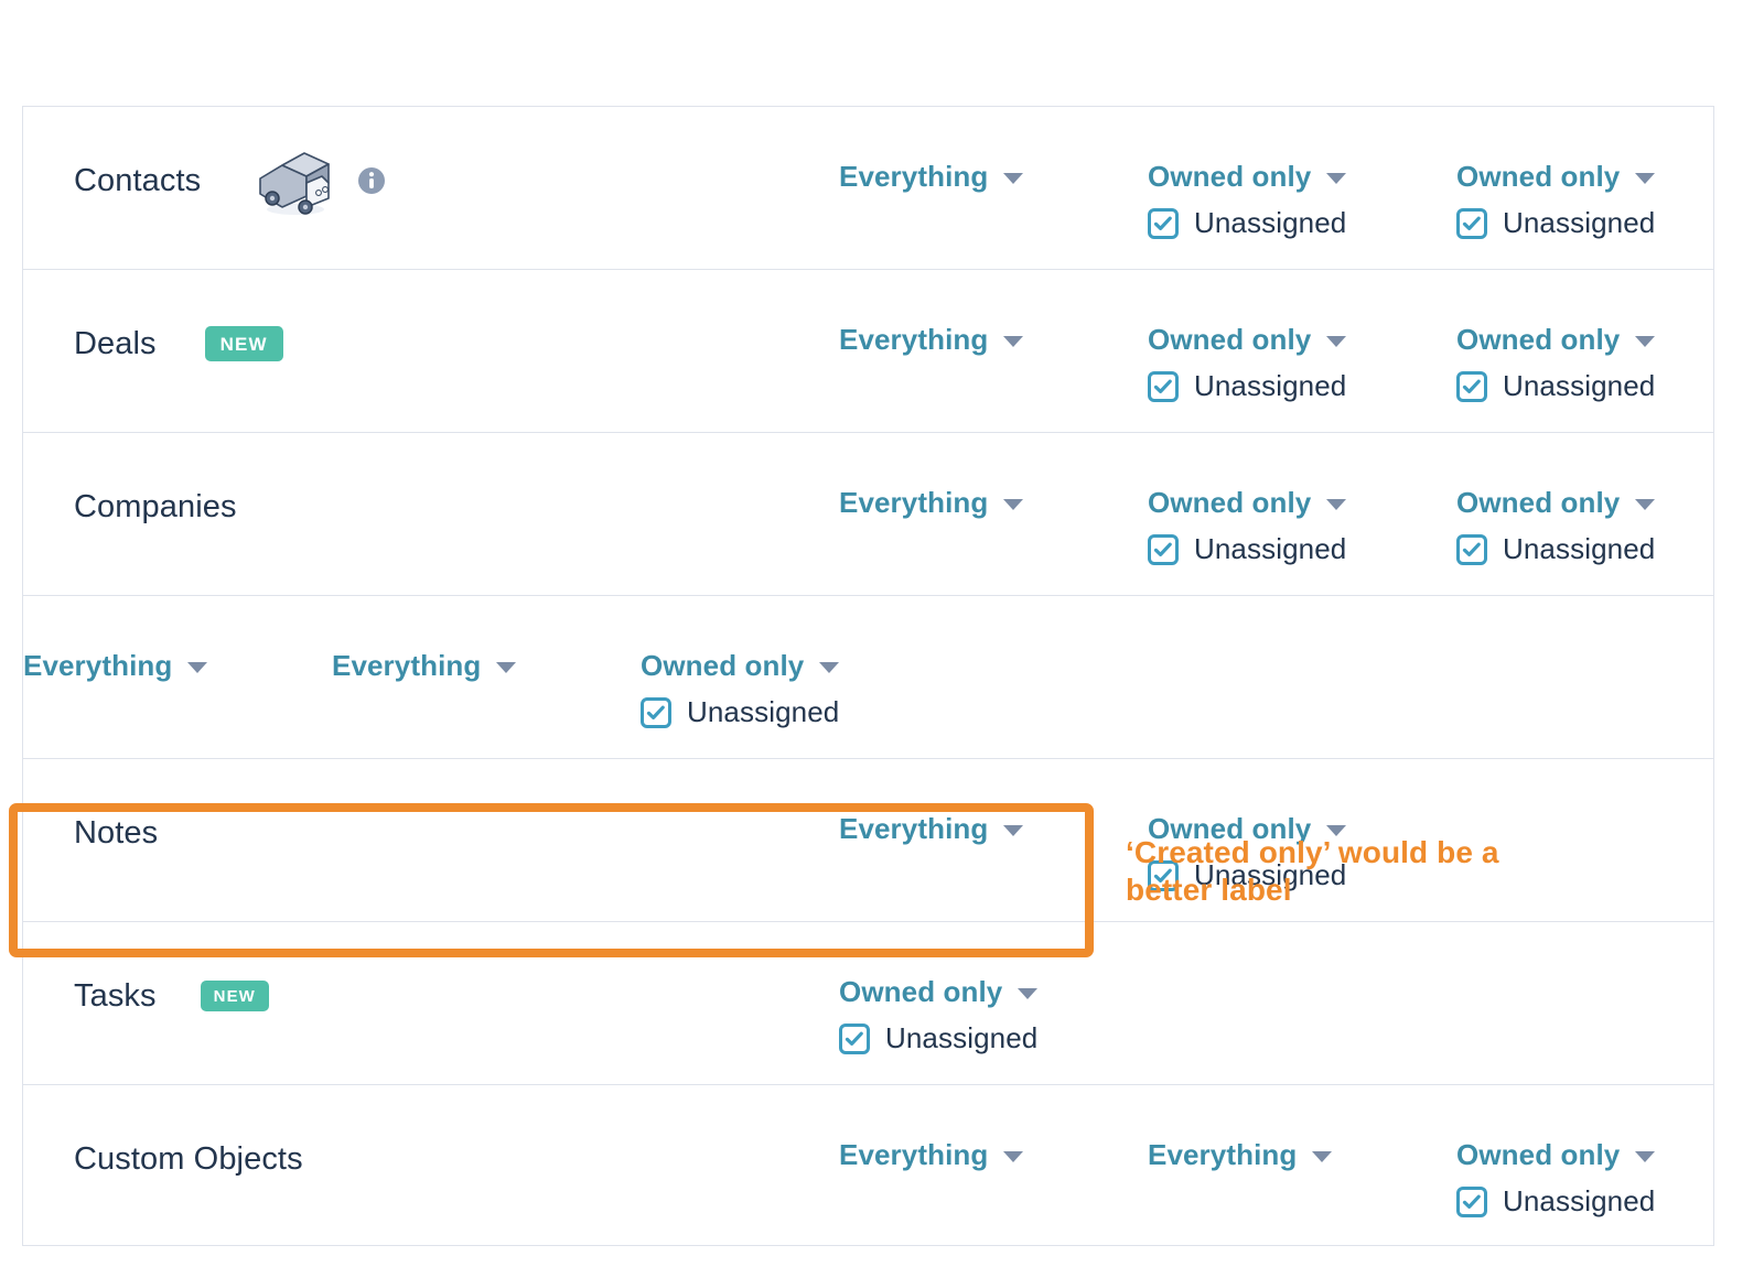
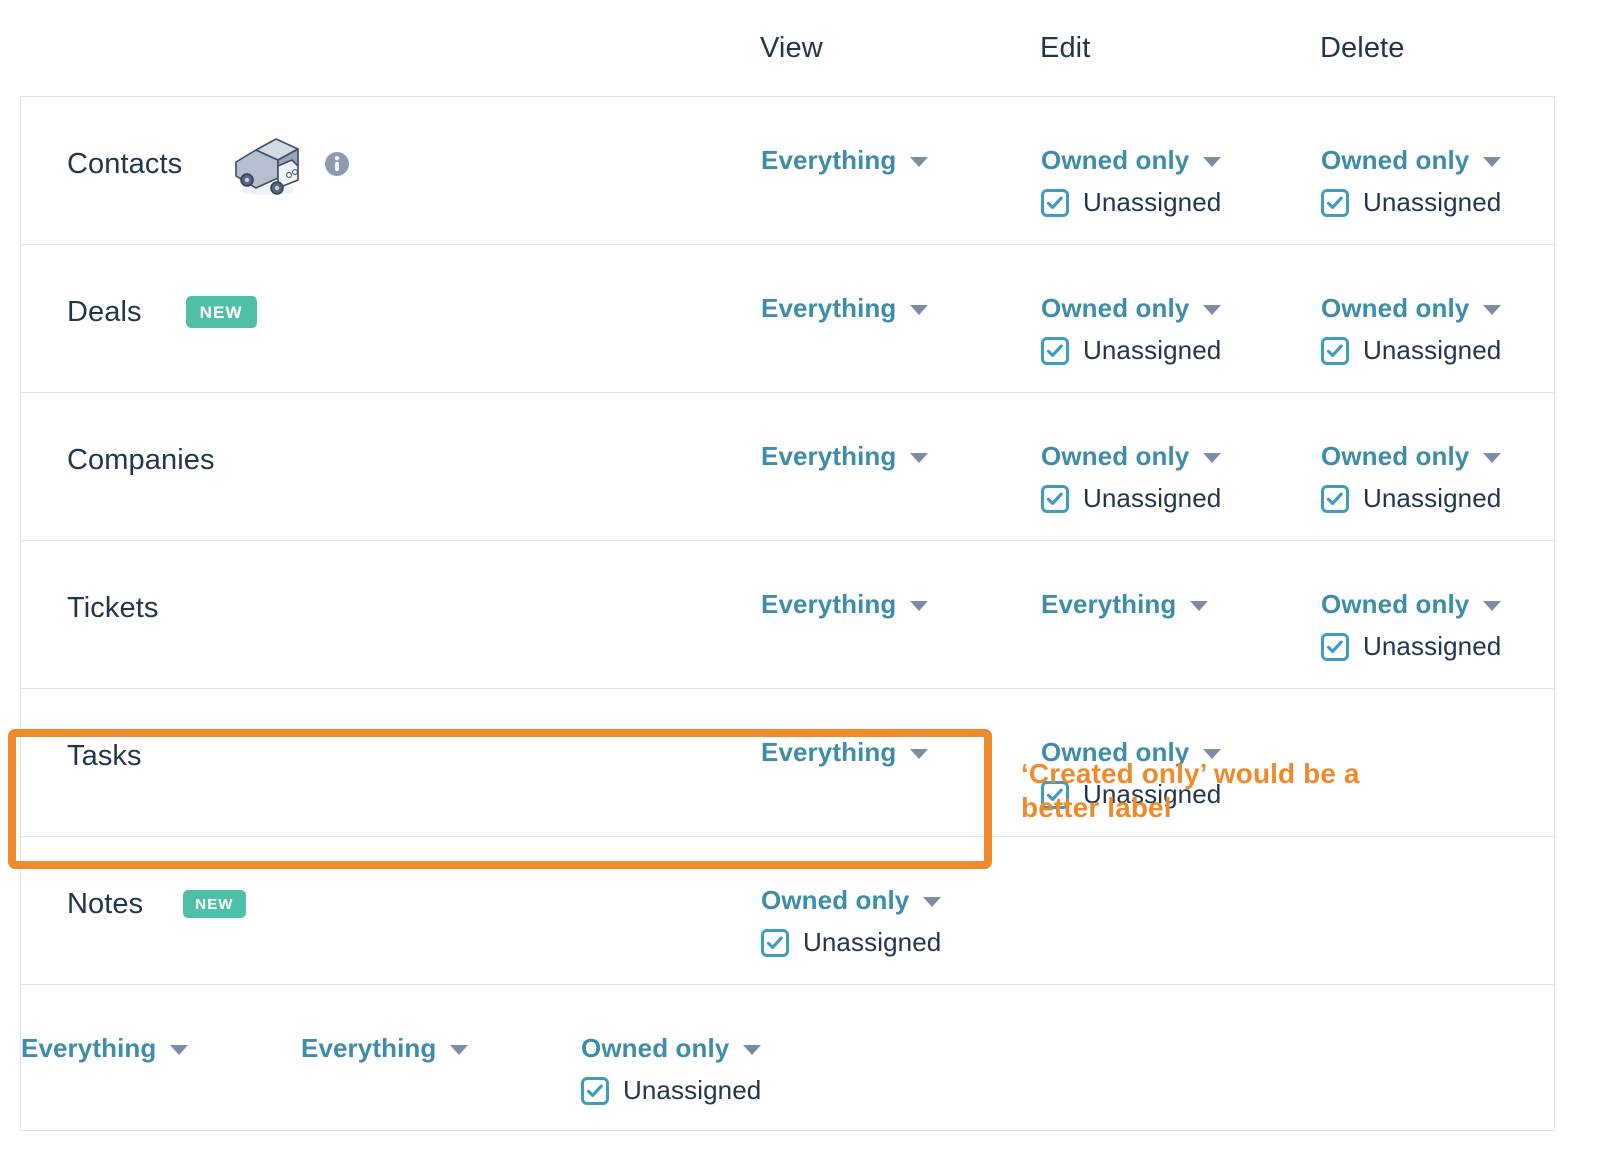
+ View
+ Edit
+ Delete
  Contacts
  Everything
  Owned only
  Unassigned
  Owned only
  Unassigned
  Deals
  NEW
  Everything
  Owned only
  Unassigned
  Owned only
  Unassigned
  Companies
  Everything
  Owned only
  Unassigned
  Owned only
  Unassigned
+ Tickets
  Everything
  Everything
  Owned only
  Unassigned
- Notes
+ Tasks
  Everything
  Owned only
  Unassigned
- Tasks
+ Notes
  NEW
  Owned only
  Unassigned
- Custom Objects
  Everything
  Everything
  Owned only
  Unassigned
  ‘Created only’ would be a better label
